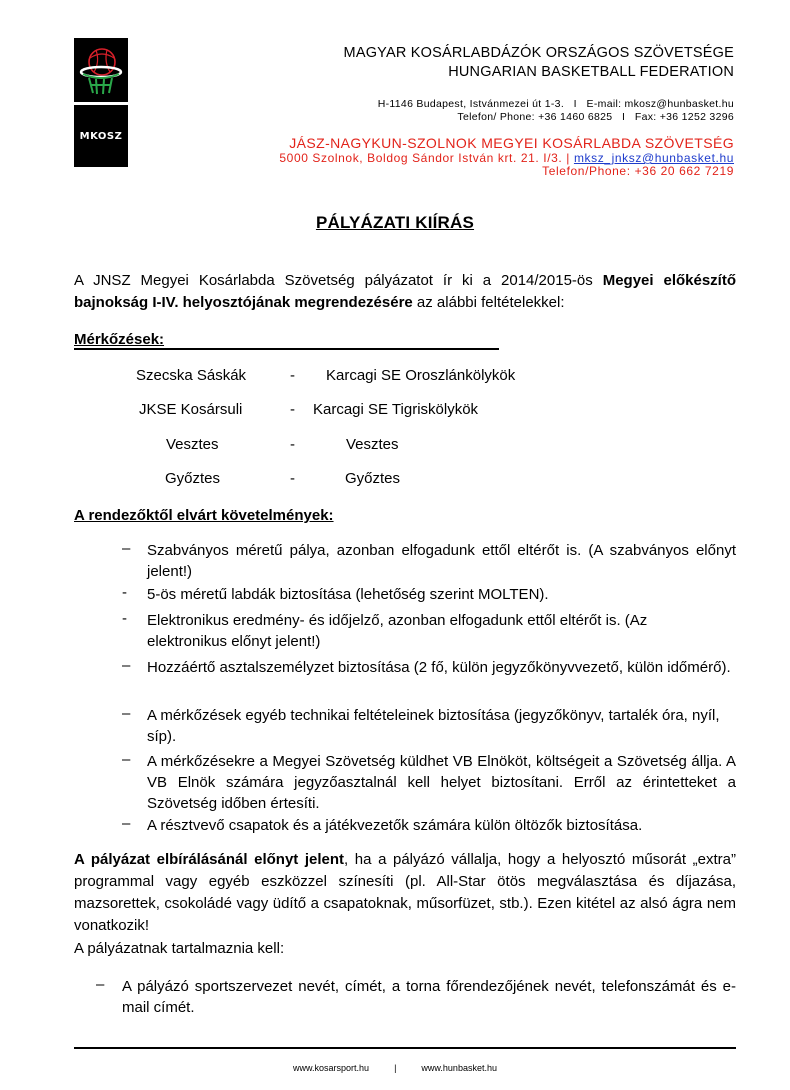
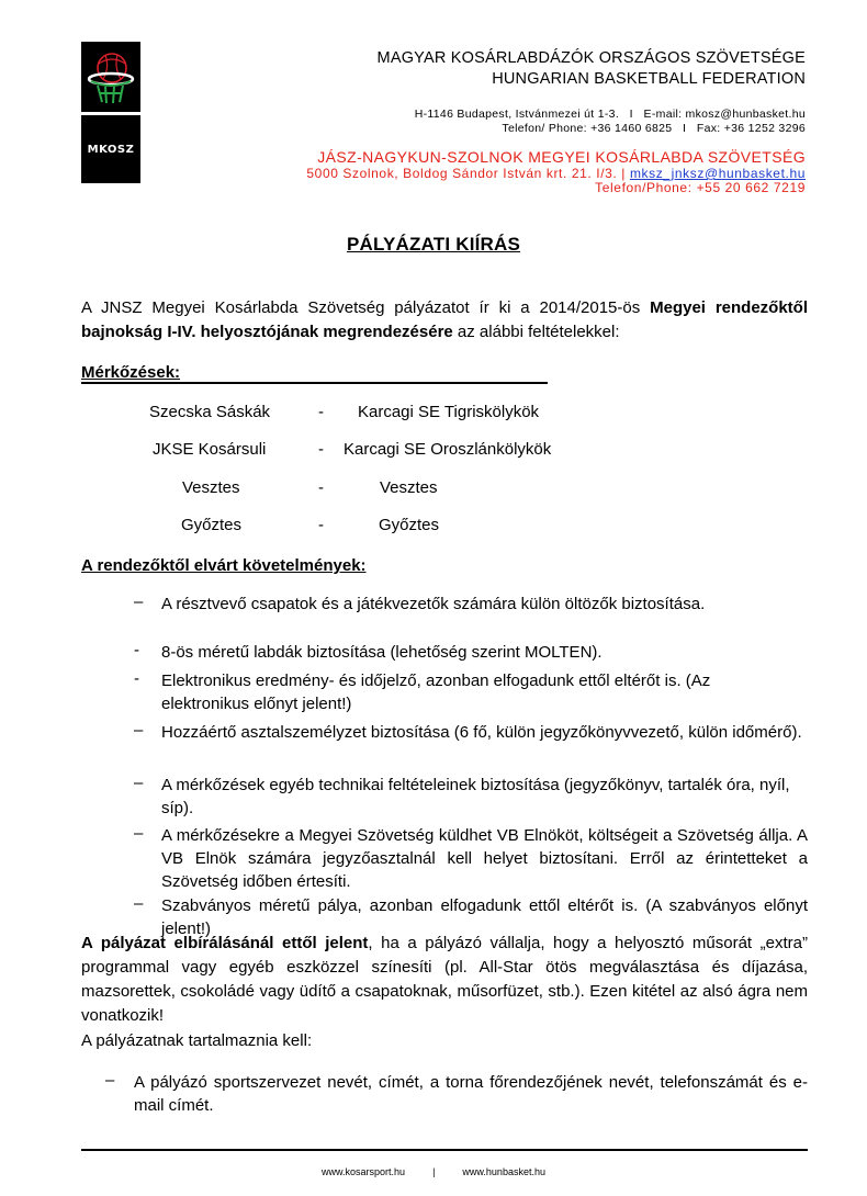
  MKOSZ
  MAGYAR KOSÁRLABDÁZÓK ORSZÁGOS SZÖVETSÉGE
  HUNGARIAN BASKETBALL FEDERATION
  H-1146 Budapest, Istvánmezei út 1-3. I E-mail: mkosz@hunbasket.hu
  Telefon/ Phone: +36 1460 6825 I Fax: +36 1252 3296
  JÁSZ-NAGYKUN-SZOLNOK MEGYEI KOSÁRLABDA SZÖVETSÉG
  5000 Szolnok, Boldog Sándor István krt. 21. I/3. | mksz_jnksz@hunbasket.hu
- Telefon/Phone: +36 20 662 7219
+ Telefon/Phone: +55 20 662 7219
  PÁLYÁZATI KIÍRÁS
- A JNSZ Megyei Kosárlabda Szövetség pályázatot ír ki a 2014/2015-ös Megyei előkészítő bajnokság I-IV. helyosztójának megrendezésére az alábbi feltételekkel:
+ A JNSZ Megyei Kosárlabda Szövetség pályázatot ír ki a 2014/2015-ös Megyei rendezőktől bajnokság I-IV. helyosztójának megrendezésére az alábbi feltételekkel:
  Mérkőzések:
  Szecska Sáskák
  -
- Karcagi SE Oroszlánkölykök
+ Karcagi SE Tigriskölykök
  JKSE Kosársuli
  -
- Karcagi SE Tigriskölykök
+ Karcagi SE Oroszlánkölykök
  Vesztes
  -
  Vesztes
  Győztes
  -
  Győztes
  A rendezőktől elvárt követelmények:
  –
- Szabványos méretű pálya, azonban elfogadunk ettől eltérőt is. (A szabványos előnyt jelent!)
+ A résztvevő csapatok és a játékvezetők számára külön öltözők biztosítása.
  -
- 5-ös méretű labdák biztosítása (lehetőség szerint MOLTEN).
+ 8-ös méretű labdák biztosítása (lehetőség szerint MOLTEN).
  -
  Elektronikus eredmény- és időjelző, azonban elfogadunk ettől eltérőt is. (Az elektronikus előnyt jelent!)
  –
- Hozzáértő asztalszemélyzet biztosítása (2 fő, külön jegyzőkönyvvezető, külön időmérő).
+ Hozzáértő asztalszemélyzet biztosítása (6 fő, külön jegyzőkönyvvezető, külön időmérő).
  –
  A mérkőzések egyéb technikai feltételeinek biztosítása (jegyzőkönyv, tartalék óra, nyíl, síp).
  –
  A mérkőzésekre a Megyei Szövetség küldhet VB Elnököt, költségeit a Szövetség állja. A VB Elnök számára jegyzőasztalnál kell helyet biztosítani. Erről az érintetteket a Szövetség időben értesíti.
  –
- A résztvevő csapatok és a játékvezetők számára külön öltözők biztosítása.
+ Szabványos méretű pálya, azonban elfogadunk ettől eltérőt is. (A szabványos előnyt jelent!)
- A pályázat elbírálásánál előnyt jelent, ha a pályázó vállalja, hogy a helyosztó műsorát „extra” programmal vagy egyéb eszközzel színesíti (pl. All-Star ötös megválasztása és díjazása, mazsorettek, csokoládé vagy üdítő a csapatoknak, műsorfüzet, stb.). Ezen kitétel az alsó ágra nem vonatkozik!
+ A pályázat elbírálásánál ettől jelent, ha a pályázó vállalja, hogy a helyosztó műsorát „extra” programmal vagy egyéb eszközzel színesíti (pl. All-Star ötös megválasztása és díjazása, mazsorettek, csokoládé vagy üdítő a csapatoknak, műsorfüzet, stb.). Ezen kitétel az alsó ágra nem vonatkozik!
  A pályázatnak tartalmaznia kell:
  –
  A pályázó sportszervezet nevét, címét, a torna főrendezőjének nevét, telefonszámát és e-mail címét.
  www.kosarsport.hu | www.hunbasket.hu
